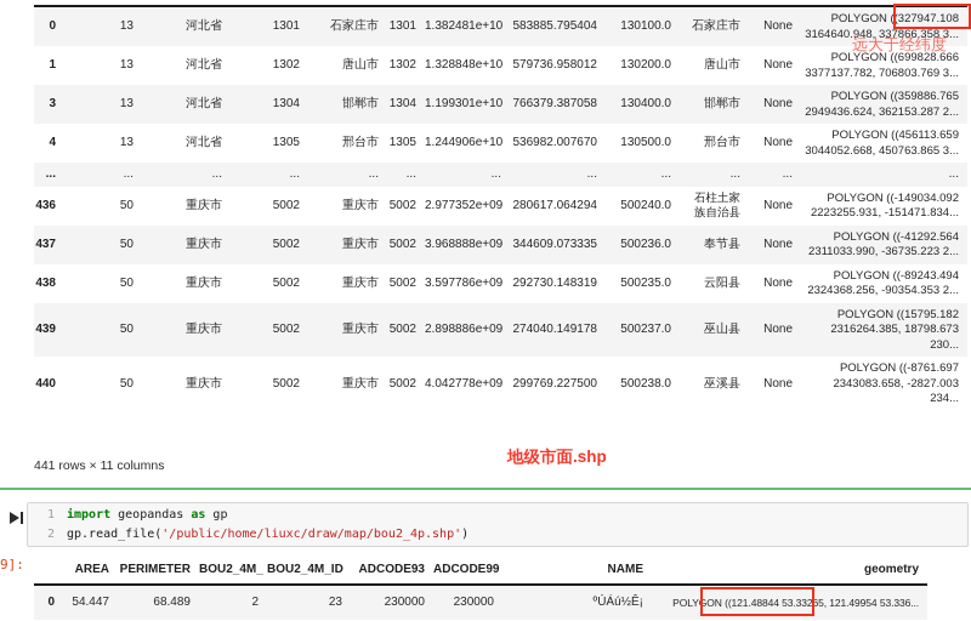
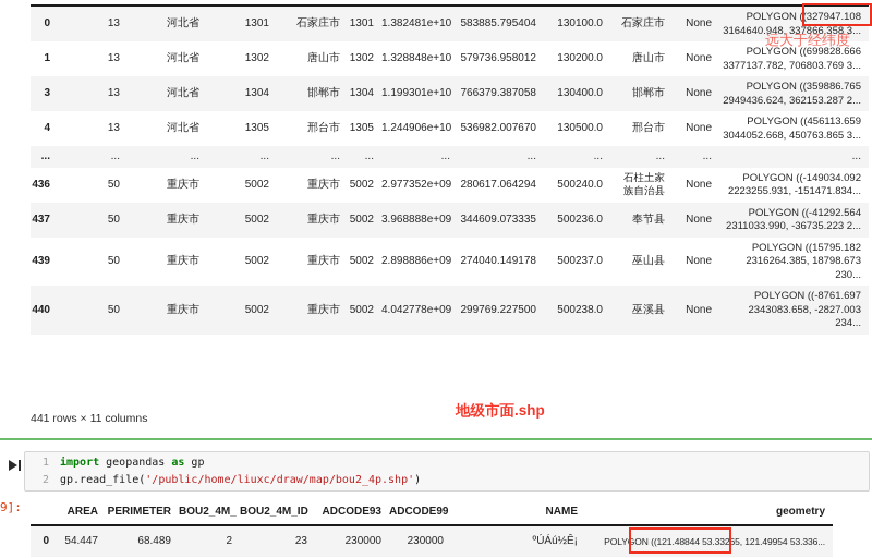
  0	13	河北省	1301	石家庄市	1301	1.382481e+10	583885.795404	130100.0	石家庄市	None	POLYGON ((327947.108 3164640.948, 337866.358 3...
  1	13	河北省	1302	唐山市	1302	1.328848e+10	579736.958012	130200.0	唐山市	None	POLYGON ((699828.666 3377137.782, 706803.769 3...
  3	13	河北省	1304	邯郸市	1304	1.199301e+10	766379.387058	130400.0	邯郸市	None	POLYGON ((359886.765 2949436.624, 362153.287 2...
  4	13	河北省	1305	邢台市	1305	1.244906e+10	536982.007670	130500.0	邢台市	None	POLYGON ((456113.659 3044052.668, 450763.865 3...
  ...	...	...	...	...	...	...	...	...	...	...	...
  436	50	重庆市	5002	重庆市	5002	2.977352e+09	280617.064294	500240.0	石柱土家 族自治县	None	POLYGON ((-149034.092 2223255.931, -151471.834...
  437	50	重庆市	5002	重庆市	5002	3.968888e+09	344609.073335	500236.0	奉节县	None	POLYGON ((-41292.564 2311033.990, -36735.223 2...
- 438	50	重庆市	5002	重庆市	5002	3.597786e+09	292730.148319	500235.0	云阳县	None	POLYGON ((-89243.494 2324368.256, -90354.353 2...
  439	50	重庆市	5002	重庆市	5002	2.898886e+09	274040.149178	500237.0	巫山县	None	POLYGON ((15795.182 2316264.385, 18798.673 230...
  440	50	重庆市	5002	重庆市	5002	4.042778e+09	299769.227500	500238.0	巫溪县	None	POLYGON ((-8761.697 2343083.658, -2827.003 234...
  441 rows × 11 columns
  1
  import geopandas as gp
  2
  gp.read_file('/public/home/liuxc/draw/map/bou2_4p.shp')
  9]:
  	AREA	PERIMETER	BOU2_4M_	BOU2_4M_ID	ADCODE93	ADCODE99	NAME	geometry
  0	54.447	68.489	2	23	230000	230000	ºÚÁú½­Ê¡	POLYGON ((121.48844 53.33265, 121.49954 53.336...
  远大于经纬度
  地级市面.shp
